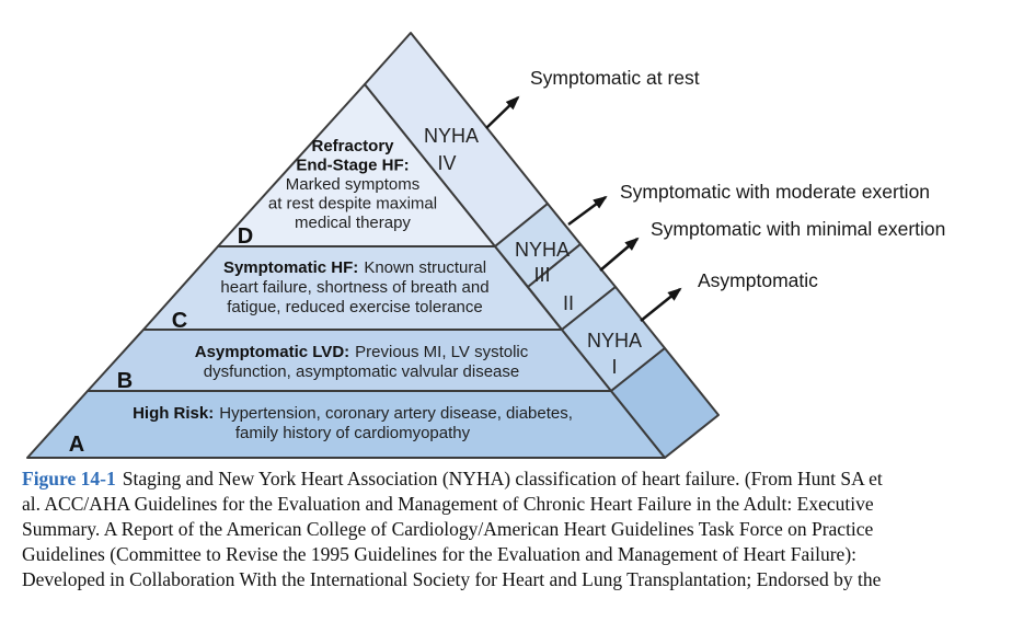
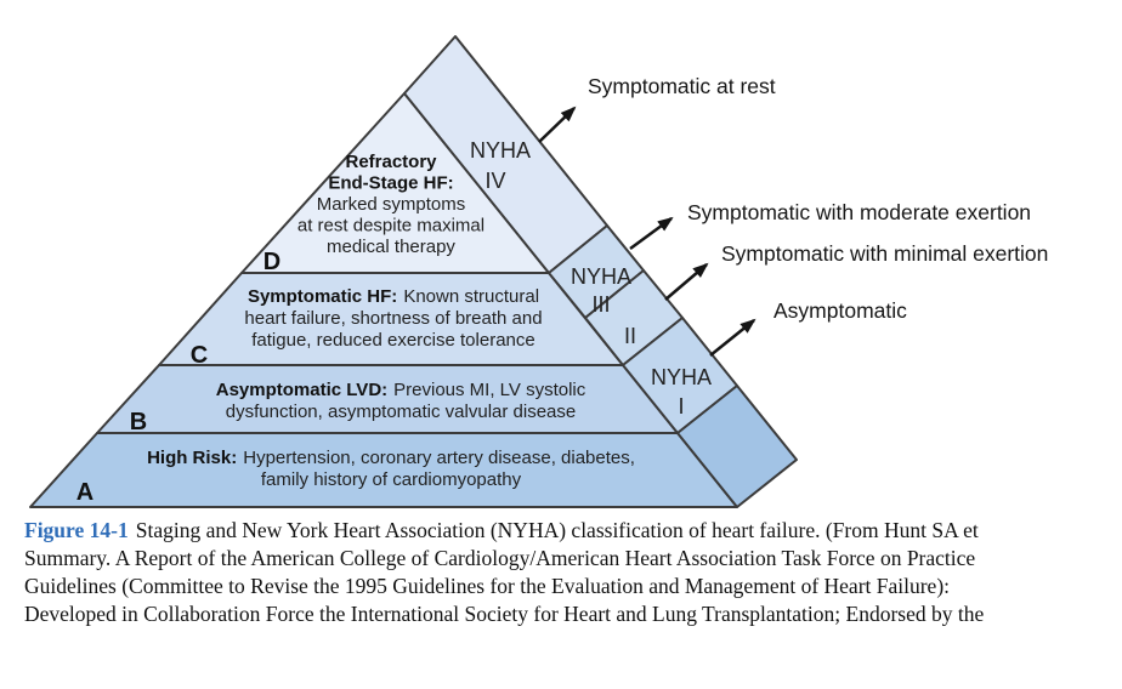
  D
  C
  B
  A
  Refractory
  End-Stage HF:
  Marked symptoms
  at rest despite maximal
  medical therapy
  Symptomatic HF: Known structural
  heart failure, shortness of breath and
  fatigue, reduced exercise tolerance
  Asymptomatic LVD: Previous MI, LV systolic
  dysfunction, asymptomatic valvular disease
  High Risk: Hypertension, coronary artery disease, diabetes,
  family history of cardiomyopathy
  NYHA
  IV
  NYHA
  III
  II
  NYHA
  I
  Symptomatic at rest
  Symptomatic with moderate exertion
  Symptomatic with minimal exertion
  Asymptomatic
  Figure 14-1 Staging and New York Heart Association (NYHA) classification of heart failure. (From Hunt SA et
- al. ACC/AHA Guidelines for the Evaluation and Management of Chronic Heart Failure in the Adult: Executive
- Summary. A Report of the American College of Cardiology/American Heart Guidelines Task Force on Practice
+ Summary. A Report of the American College of Cardiology/American Heart Association Task Force on Practice
  Guidelines (Committee to Revise the 1995 Guidelines for the Evaluation and Management of Heart Failure):
- Developed in Collaboration With the International Society for Heart and Lung Transplantation; Endorsed by the
+ Developed in Collaboration Force the International Society for Heart and Lung Transplantation; Endorsed by the
